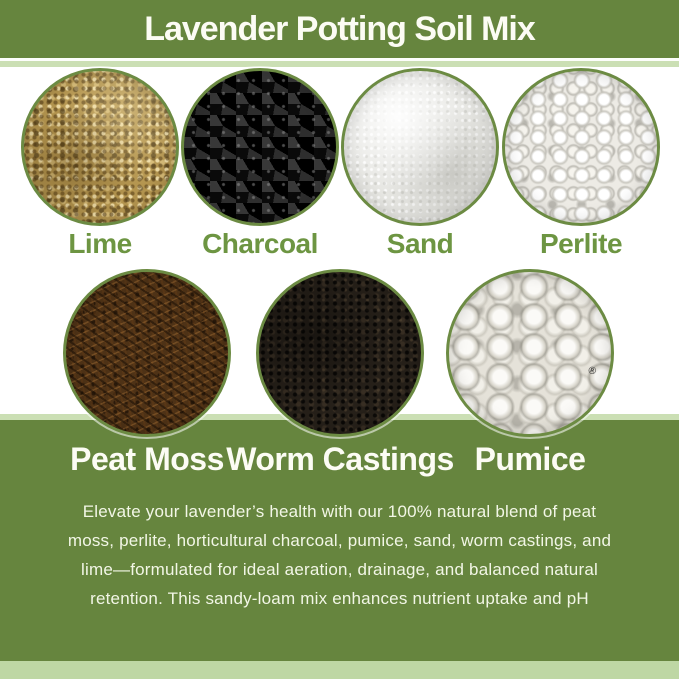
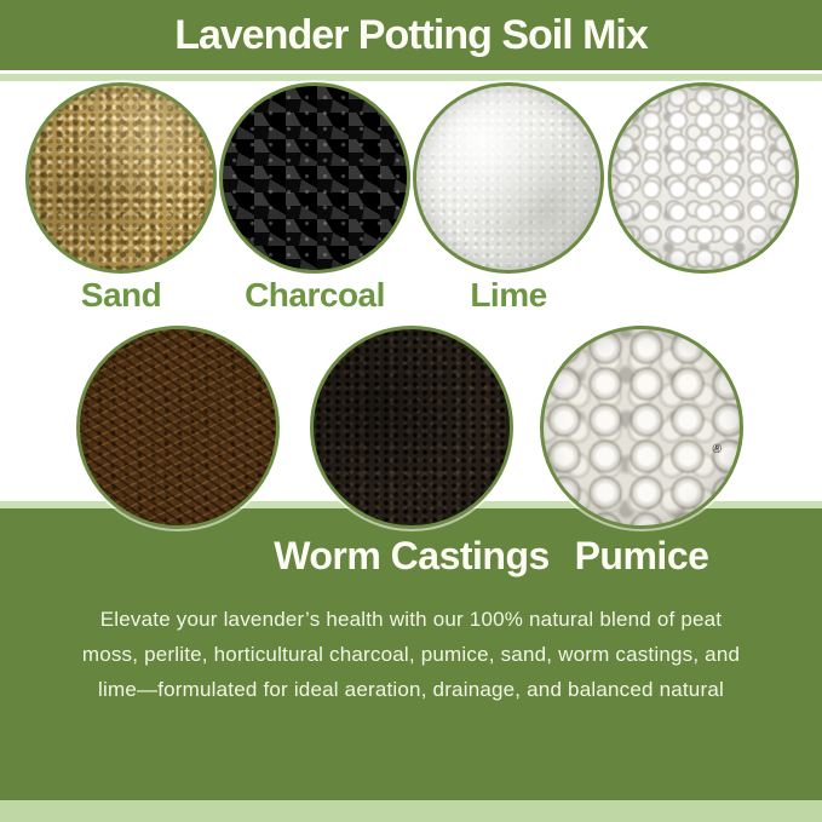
  Lavender Potting Soil Mix
- Lime
+ Sand
  Charcoal
- Sand
+ Lime
- Perlite
- Peat Moss
  Worm Castings
  Pumice
  Elevate your lavender’s health with our 100% natural blend of peat
  moss, perlite, horticultural charcoal, pumice, sand, worm castings, and
  lime—formulated for ideal aeration, drainage, and balanced natural
- retention. This sandy-loam mix enhances nutrient uptake and pH
